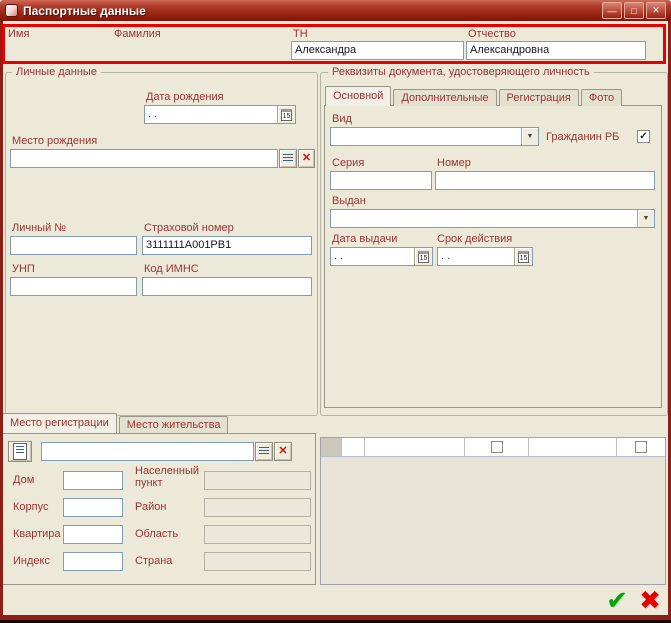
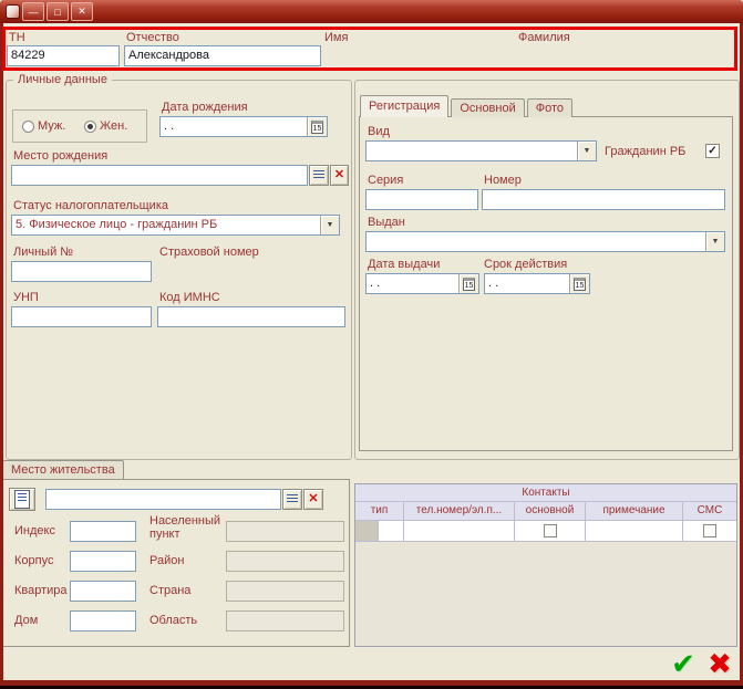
- Паспортные данные
  —
  □
  ✕
- Имя
+ ТН
+ 84229
- Фамилия
+ Отчество
+ Александрова
- ТН
+ Имя
- Александра
- Отчество
+ Фамилия
- Александровна
  Личные данные
+ Муж.
+ Жен.
  Дата рождения
  . .
  Место рождения
  ✕
+ Статус налогоплательщика
+ 5. Физическое лицо - гражданин РБ
  Личный №
  Страховой номер
- 3111111A001PB1
  УНП
  Код ИМНС
- Реквизиты документа, удостоверяющего личность
- Основной
+ Регистрация
- Дополнительные
- Регистрация
+ Основной
  Фото
  Вид
  Гражданин РБ
  ✓
  Серия
  Номер
  Выдан
  Дата выдачи
  Срок действия
  . .
  . .
- Место регистрации
  Место жительства
  ✕
- Дом
+ Индекс
  Населенный пункт
  Корпус
  Район
  Квартира
- Область
+ Страна
- Индекс
+ Дом
- Страна
+ Область
+ Контакты
+ тип
+ тел.номер/эл.п...
+ основной
+ примечание
+ СМС
  ✔
  ✖
